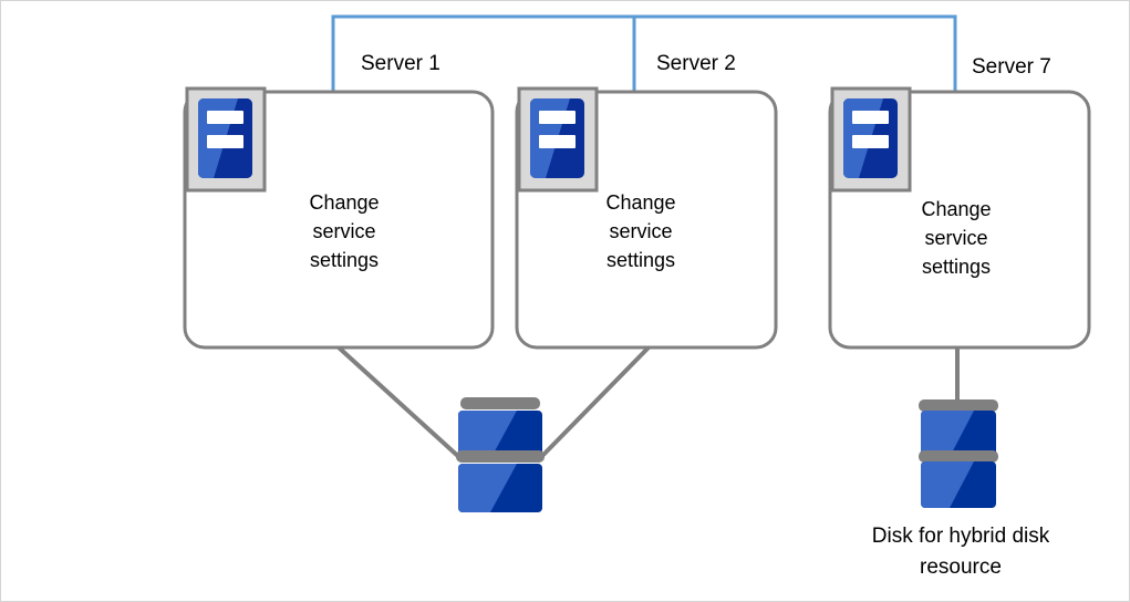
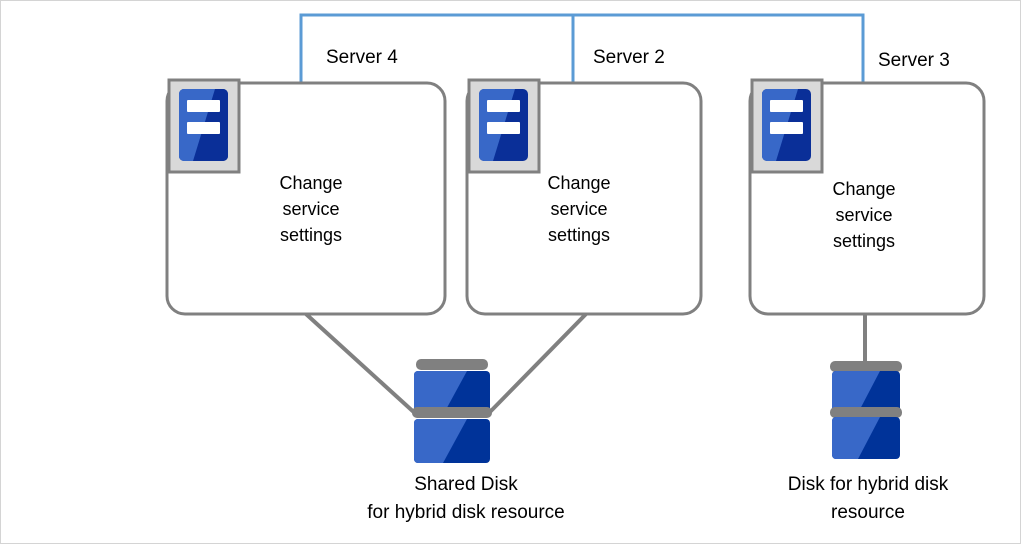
- Server 1
+ Server 4
  Server 2
- Server 7
+ Server 3
  Change
  service
  settings
  Change
  service
  settings
  Change
  service
  settings
+ Shared Disk
+ for hybrid disk resource
  Disk for hybrid disk
  resource
